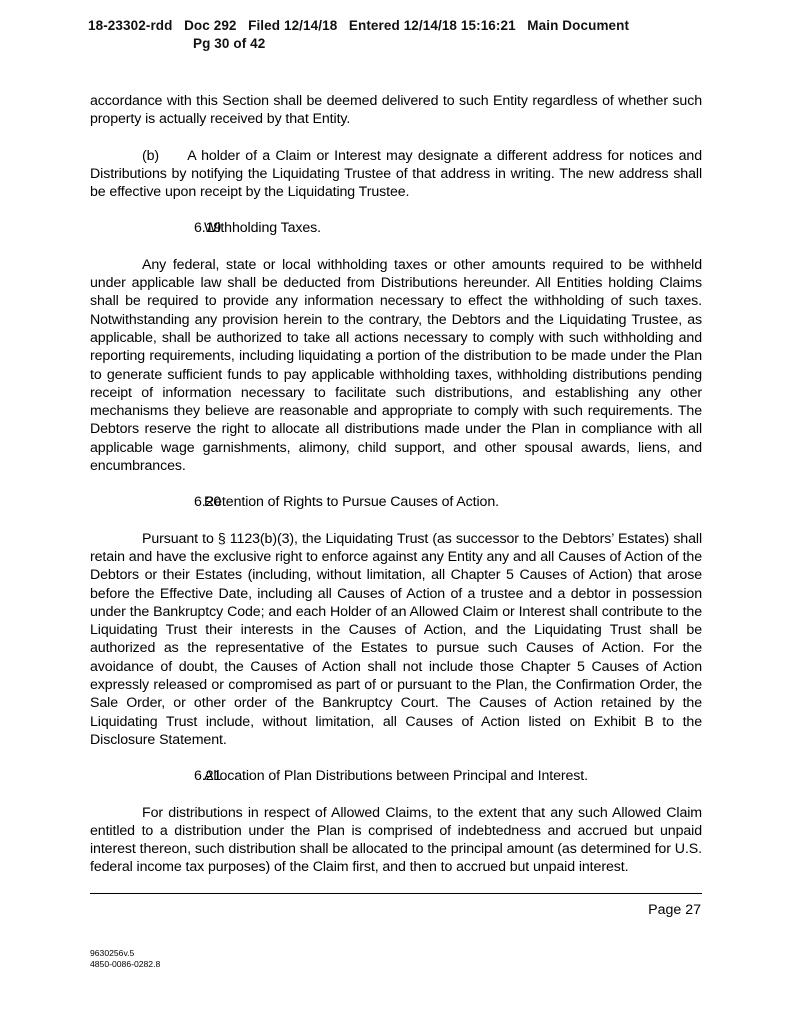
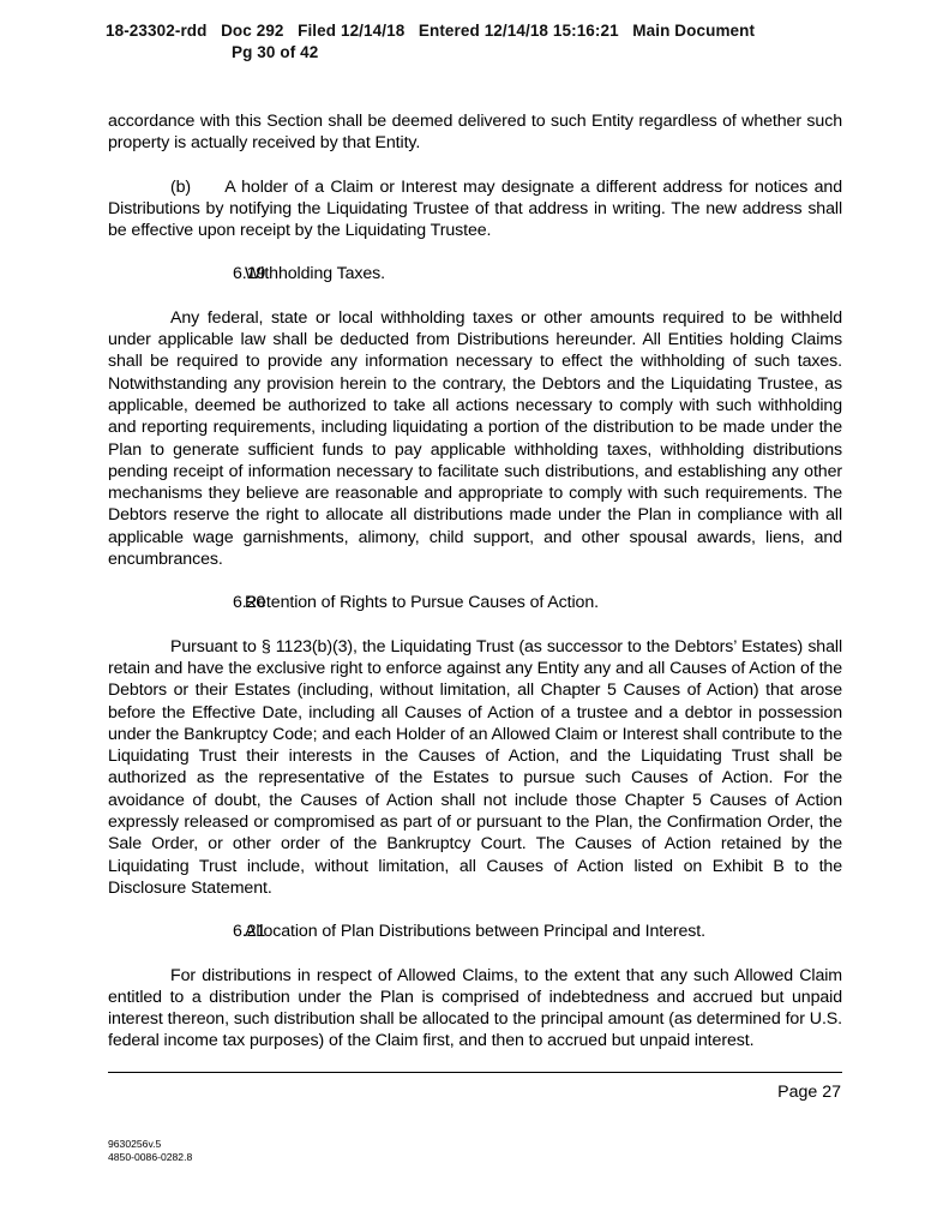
  18-23302-rdd
  Doc 292
  Filed 12/14/18
  Entered 12/14/18 15:16:21
  Main Document
  Pg 30 of 42
  accordance with this Section shall be deemed delivered to such Entity regardless of whether such property is actually received by that Entity.
  (b) A holder of a Claim or Interest may designate a different address for notices and Distributions by notifying the Liquidating Trustee of that address in writing. The new address shall be effective upon receipt by the Liquidating Trustee.
  6.19Withholding Taxes.
- Any federal, state or local withholding taxes or other amounts required to be withheld under applicable law shall be deducted from Distributions hereunder. All Entities holding Claims shall be required to provide any information necessary to effect the withholding of such taxes. Notwithstanding any provision herein to the contrary, the Debtors and the Liquidating Trustee, as applicable, shall be authorized to take all actions necessary to comply with such withholding and reporting requirements, including liquidating a portion of the distribution to be made under the Plan to generate sufficient funds to pay applicable withholding taxes, withholding distributions pending receipt of information necessary to facilitate such distributions, and establishing any other mechanisms they believe are reasonable and appropriate to comply with such requirements. The Debtors reserve the right to allocate all distributions made under the Plan in compliance with all applicable wage garnishments, alimony, child support, and other spousal awards, liens, and encumbrances.
+ Any federal, state or local withholding taxes or other amounts required to be withheld under applicable law shall be deducted from Distributions hereunder. All Entities holding Claims shall be required to provide any information necessary to effect the withholding of such taxes. Notwithstanding any provision herein to the contrary, the Debtors and the Liquidating Trustee, as applicable, deemed be authorized to take all actions necessary to comply with such withholding and reporting requirements, including liquidating a portion of the distribution to be made under the Plan to generate sufficient funds to pay applicable withholding taxes, withholding distributions pending receipt of information necessary to facilitate such distributions, and establishing any other mechanisms they believe are reasonable and appropriate to comply with such requirements. The Debtors reserve the right to allocate all distributions made under the Plan in compliance with all applicable wage garnishments, alimony, child support, and other spousal awards, liens, and encumbrances.
  6.20Retention of Rights to Pursue Causes of Action.
  Pursuant to § 1123(b)(3), the Liquidating Trust (as successor to the Debtors’ Estates) shall retain and have the exclusive right to enforce against any Entity any and all Causes of Action of the Debtors or their Estates (including, without limitation, all Chapter 5 Causes of Action) that arose before the Effective Date, including all Causes of Action of a trustee and a debtor in possession under the Bankruptcy Code; and each Holder of an Allowed Claim or Interest shall contribute to the Liquidating Trust their interests in the Causes of Action, and the Liquidating Trust shall be authorized as the representative of the Estates to pursue such Causes of Action. For the avoidance of doubt, the Causes of Action shall not include those Chapter 5 Causes of Action expressly released or compromised as part of or pursuant to the Plan, the Confirmation Order, the Sale Order, or other order of the Bankruptcy Court. The Causes of Action retained by the Liquidating Trust include, without limitation, all Causes of Action listed on Exhibit B to the Disclosure Statement.
  6.21Allocation of Plan Distributions between Principal and Interest.
  For distributions in respect of Allowed Claims, to the extent that any such Allowed Claim entitled to a distribution under the Plan is comprised of indebtedness and accrued but unpaid interest thereon, such distribution shall be allocated to the principal amount (as determined for U.S. federal income tax purposes) of the Claim first, and then to accrued but unpaid interest.
  Page 27
  9630256v.5
  4850-0086-0282.8
